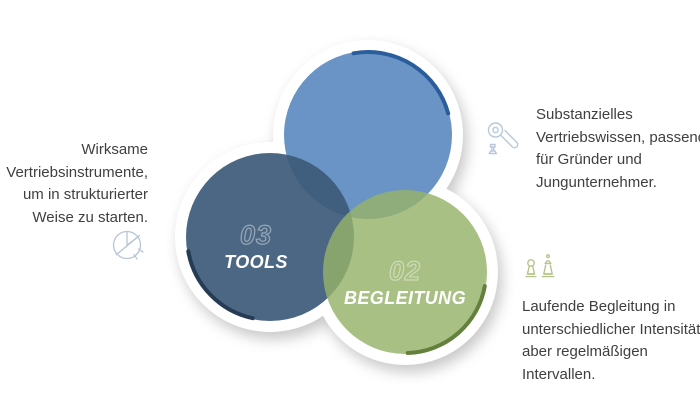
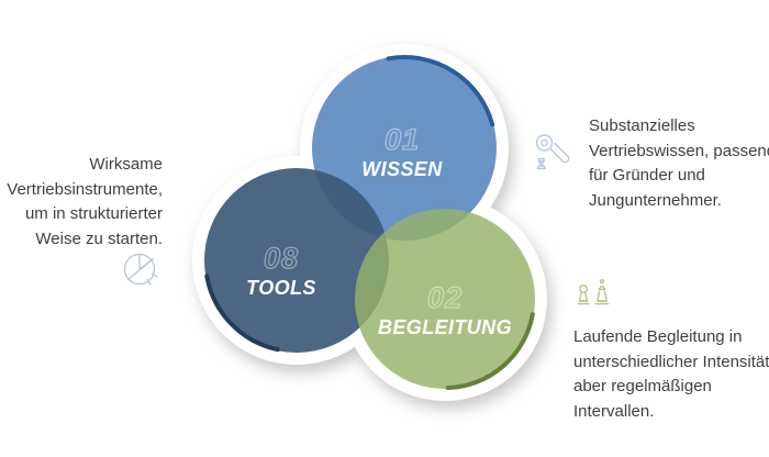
  Wirksame Vertriebsinstrumente, um in strukturierter Weise zu starten.
+ 01
+ WISSEN
- 03
+ 08
  TOOLS
  02
  BEGLEITUNG
  Substanzielles Vertriebswissen, passen für Gründer und Jungunternehmer.
  Laufende Begleitung in unterschiedlicher Intensität aber regelmäßigen Intervallen.
